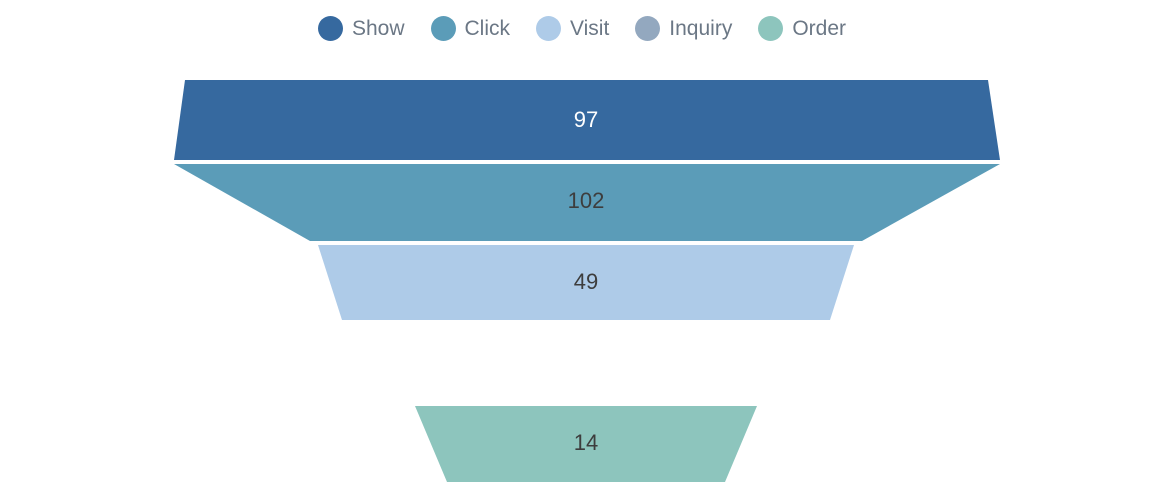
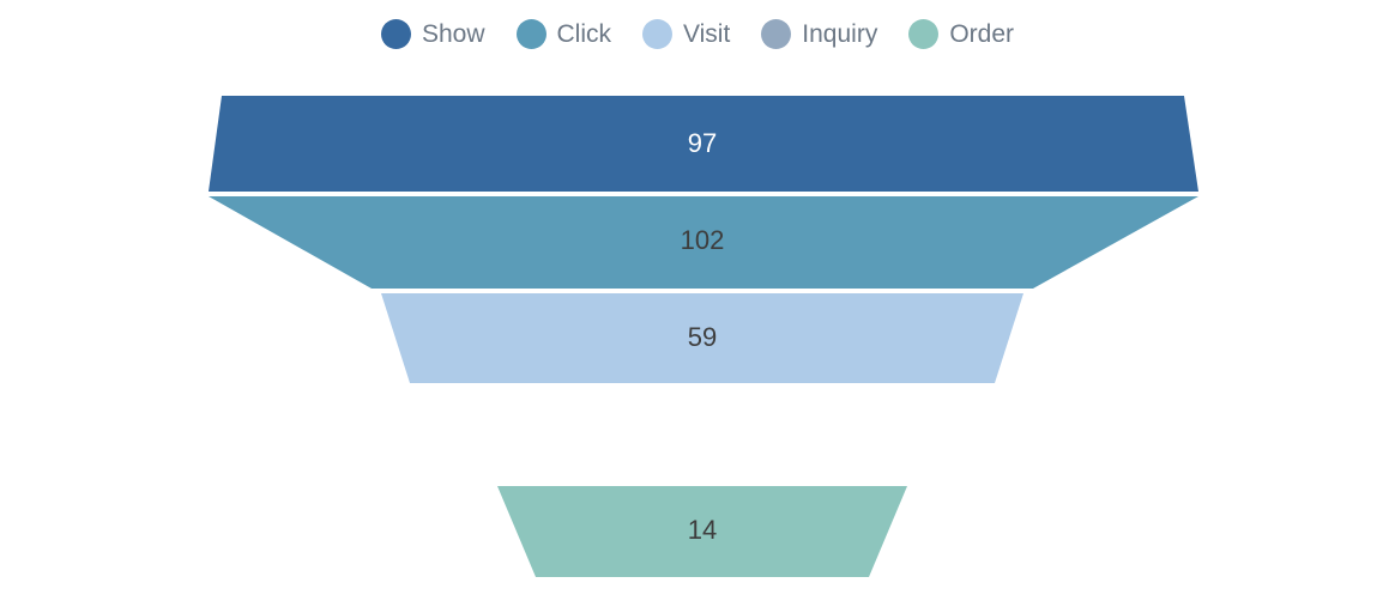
  Show
  Click
  Visit
  Inquiry
  Order
  97
  102
- 49
+ 59
  14
